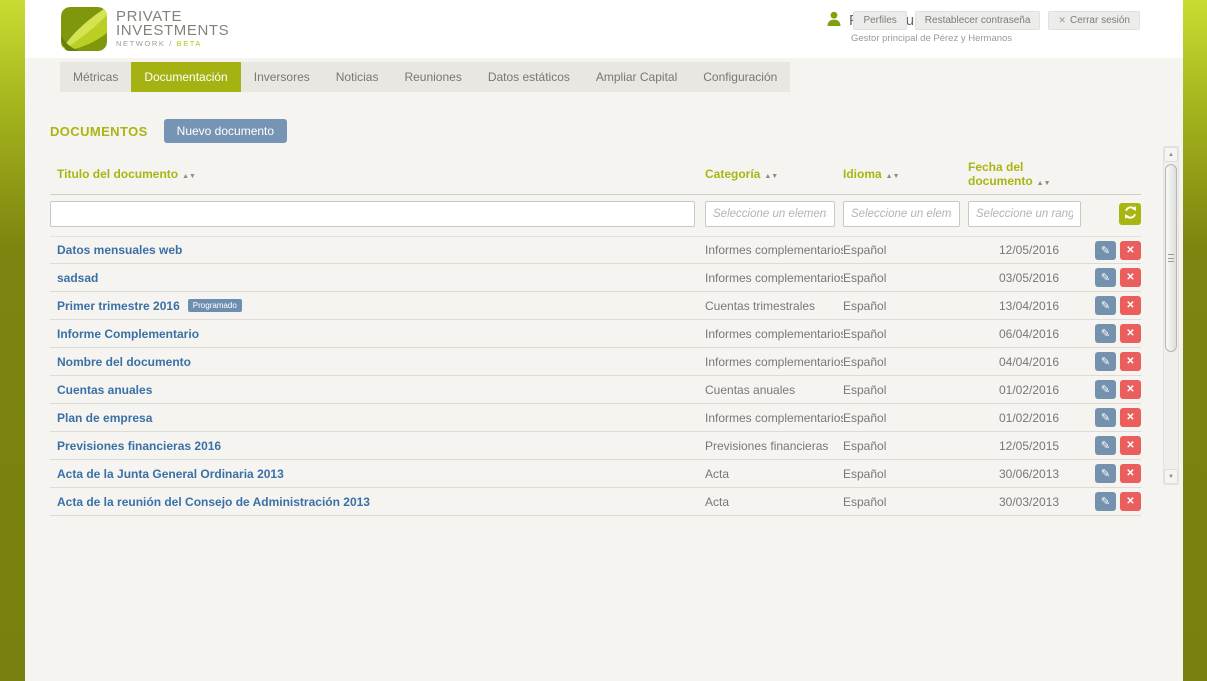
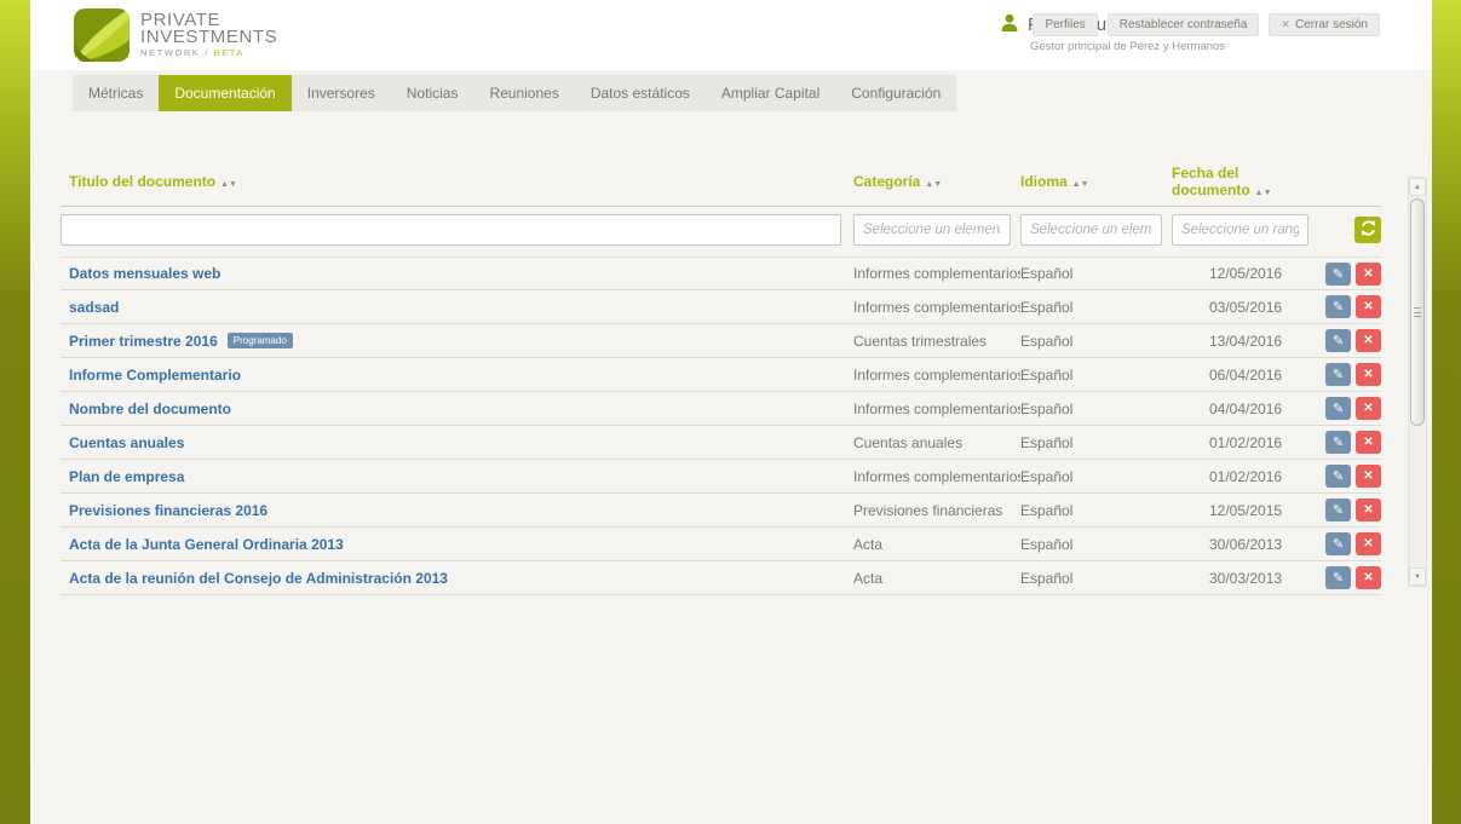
  PRIVATE
  INVESTMENTS
  NETWORK / BETA
  Gestor principal de Pérez y Hermanos
  Perfiles
  Restablecer contraseña
  ✕
  Cerrar sesión
  Métricas
  Documentación
  Inversores
  Noticias
  Reuniones
  Datos estáticos
  Ampliar Capital
  Configuración
- DOCUMENTOS
- Nuevo documento
  Titulo del documento
  Categoría
  Idioma
  Fecha del documento
  Seleccione un elemen
  Seleccione un elem
  Seleccione un rang
  Datos mensuales web
  Informes complementario
  Español
  12/05/2016
  ✎
  ✕
  sadsad
  Informes complementario
  Español
  03/05/2016
  ✎
  ✕
  Primer trimestre 2016
  Programado
  Cuentas trimestrales
  Español
  13/04/2016
  ✎
  ✕
  Informe Complementario
  Informes complementario
  Español
  06/04/2016
  ✎
  ✕
  Nombre del documento
  Informes complementario
  Español
  04/04/2016
  ✎
  ✕
  Cuentas anuales
  Cuentas anuales
  Español
  01/02/2016
  ✎
  ✕
  Plan de empresa
  Informes complementario
  Español
  01/02/2016
  ✎
  ✕
  Previsiones financieras 2016
  Previsiones financieras
  Español
  12/05/2015
  ✎
  ✕
  Acta de la Junta General Ordinaria 2013
  Acta
  Español
  30/06/2013
  ✎
  ✕
  Acta de la reunión del Consejo de Administración 2013
  Acta
  Español
  30/03/2013
  ✎
  ✕
